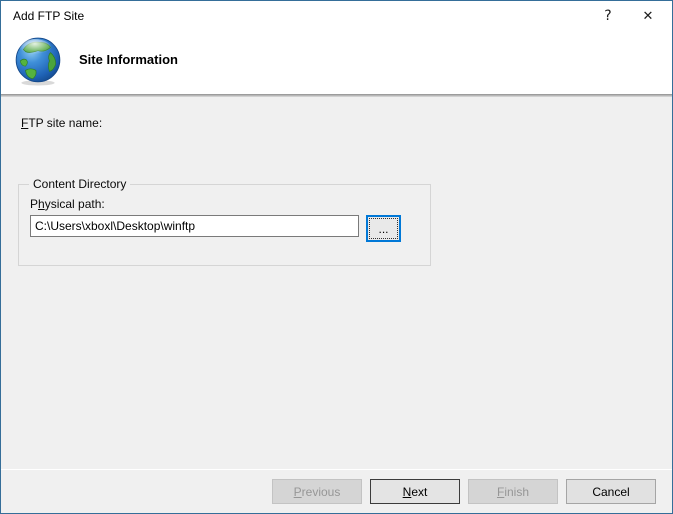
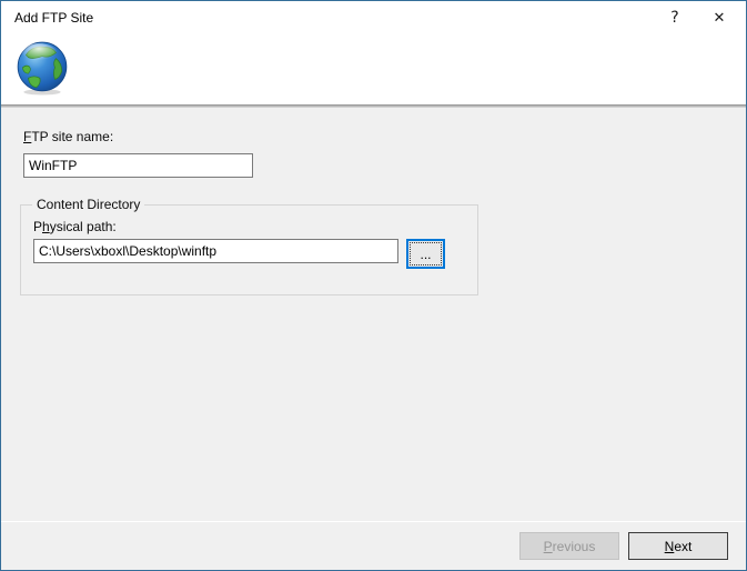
  Add FTP Site
  ?
  ✕
- Site Information
  FTP site name:
+ WinFTP
  Content Directory
  Physical path:
  C:\Users\xboxl\Desktop\winftp
  ...
  Previous
  Next
- Finish
- Cancel
